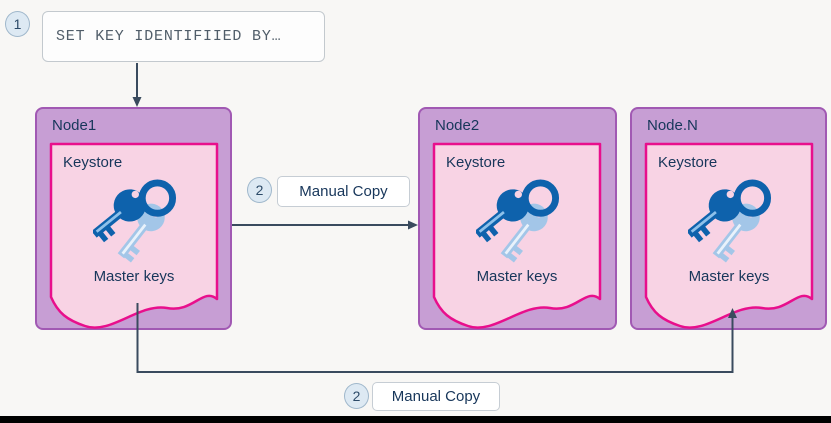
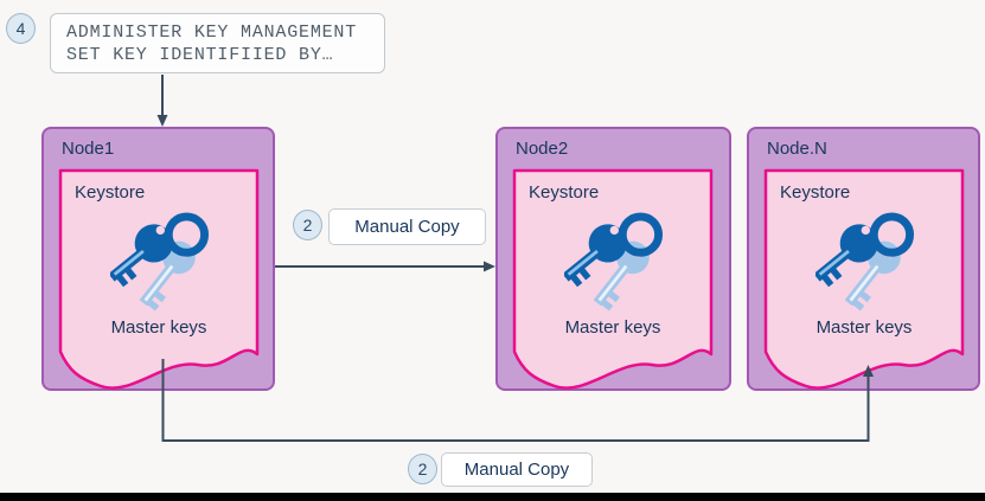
- 1
+ 4
+ ADMINISTER KEY MANAGEMENT
  SET KEY IDENTIFIIED BY…
  Node1
  Keystore
  Master keys
  Node2
  Keystore
  Master keys
  Node.N
  Keystore
  Master keys
  2
  Manual Copy
  2
  Manual Copy
